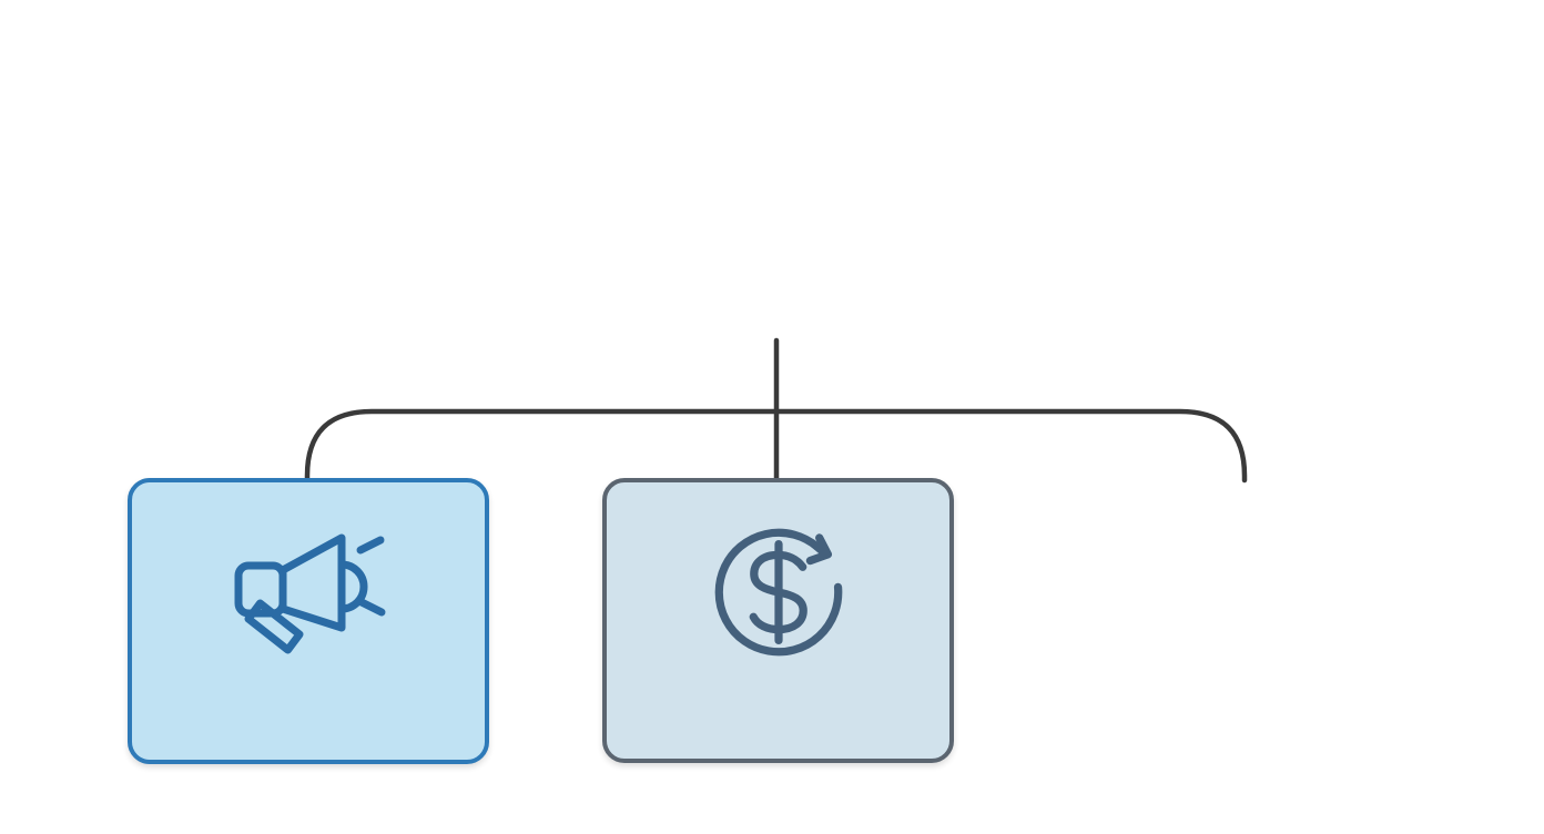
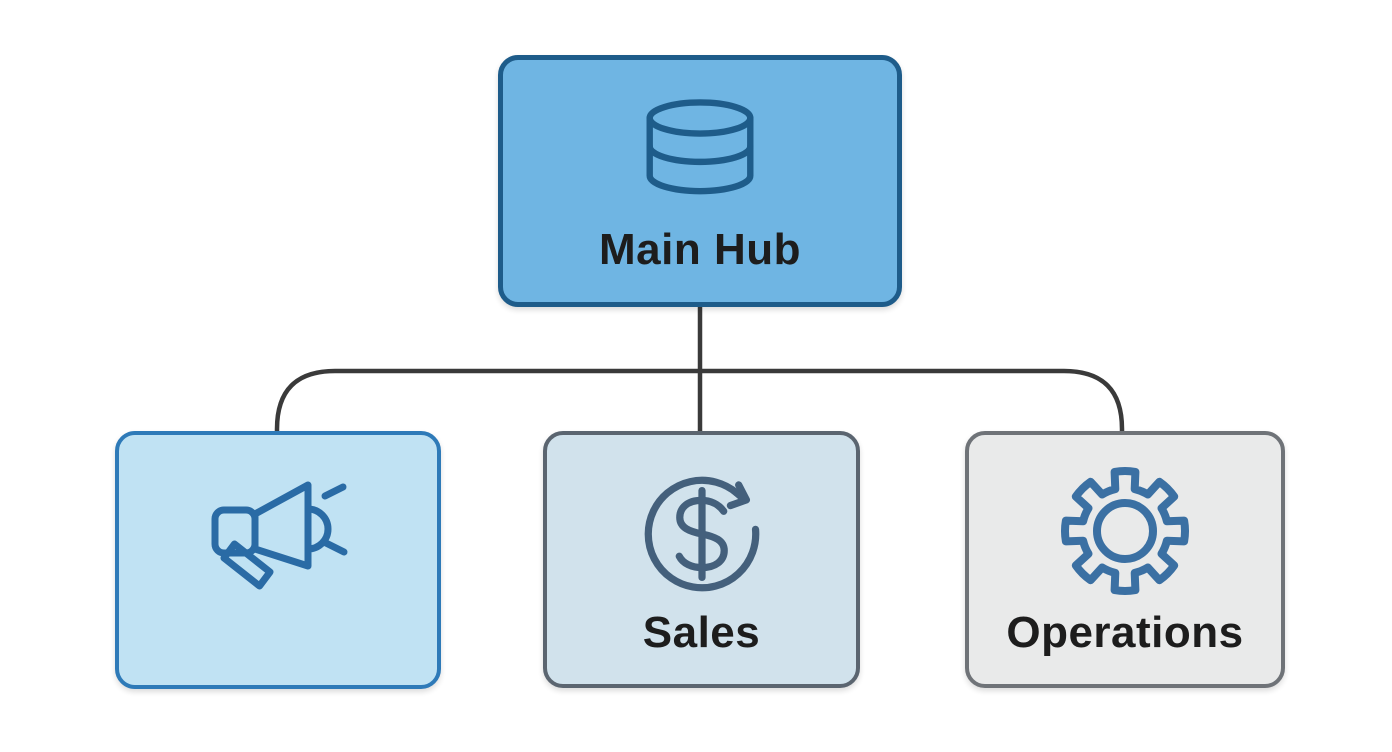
+ Main Hub
+ Sales
+ Operations
